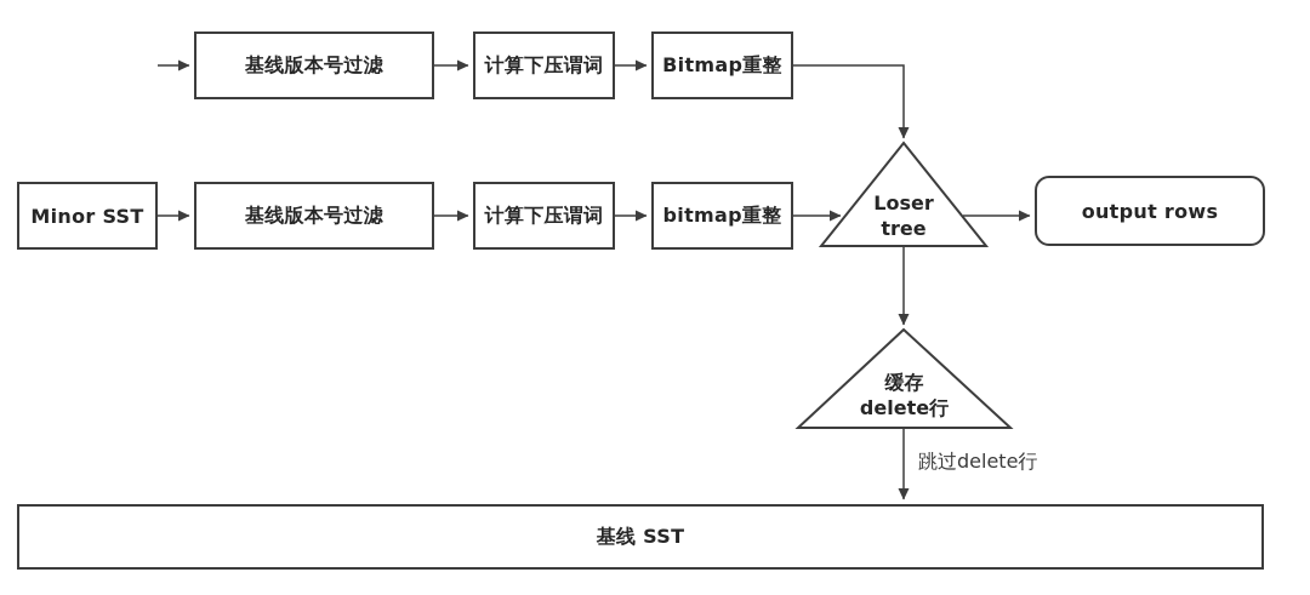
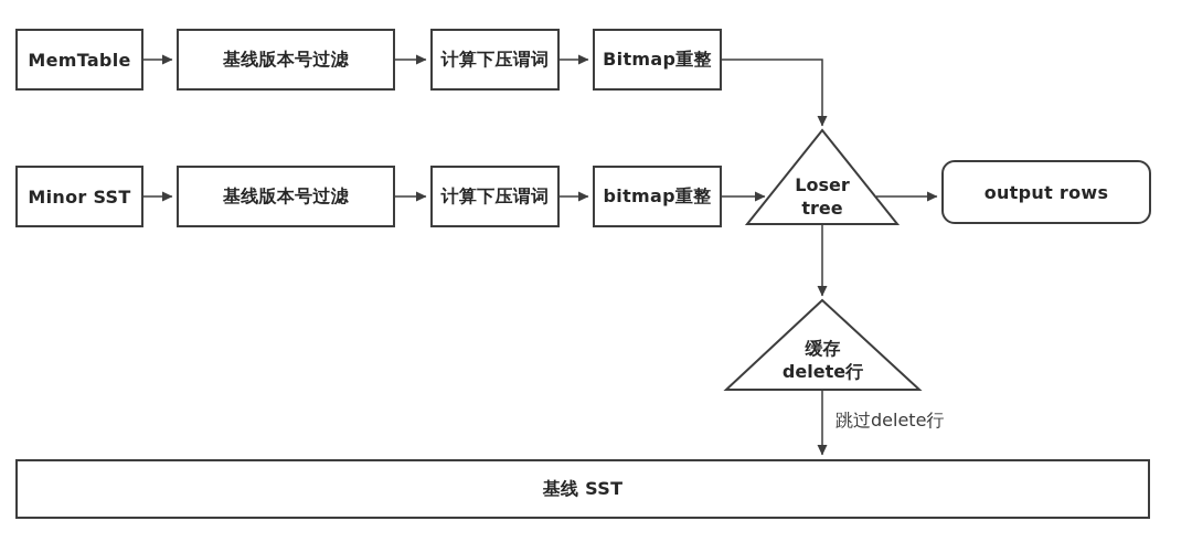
+ MemTable
  基线版本号过滤
  计算下压谓词
  Bitmap重整
  Minor SST
  基线版本号过滤
  计算下压谓词
  bitmap重整
  Loser
  tree
  output rows
  缓存
  delete行
  跳过delete行
  基线 SST
